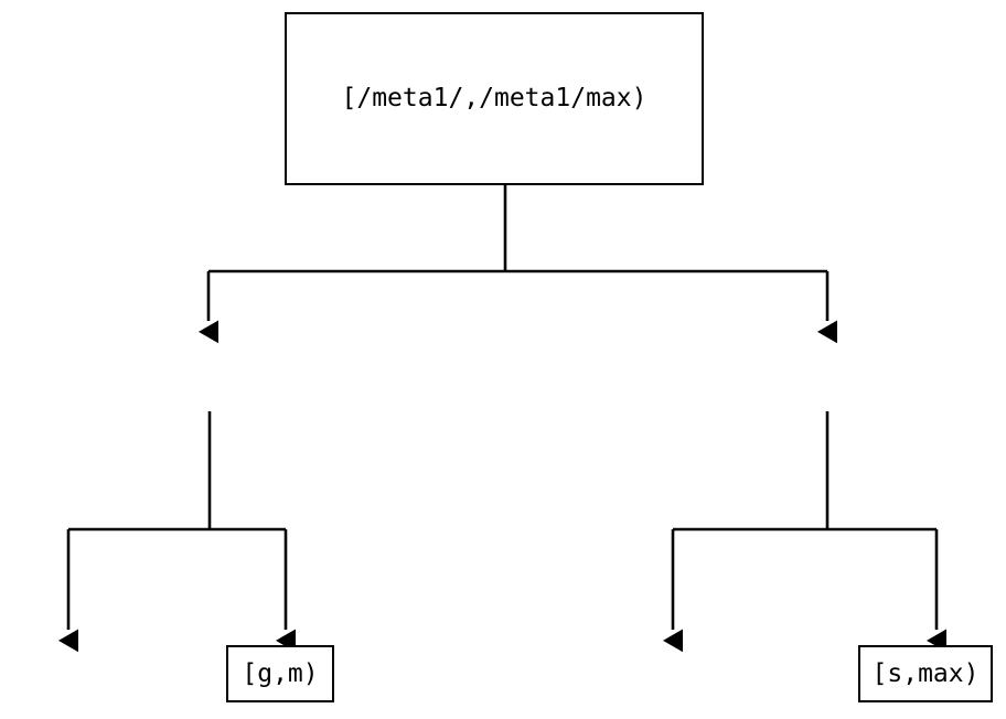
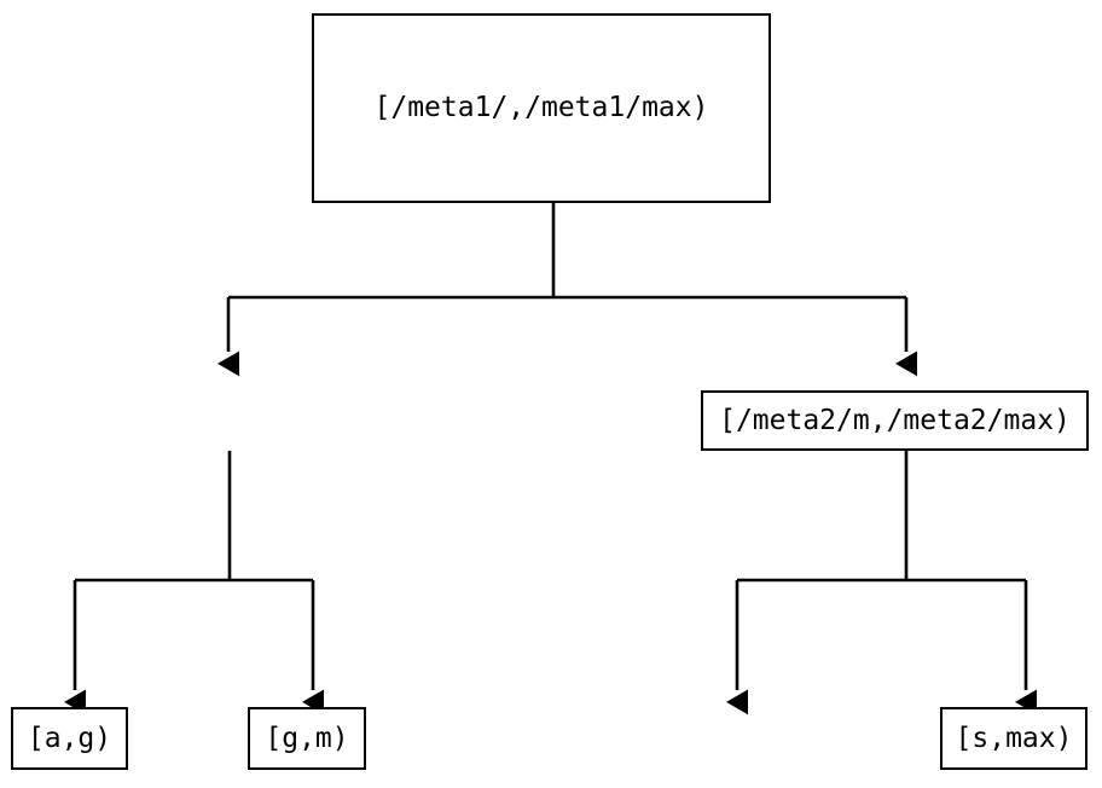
  [/meta1/,/meta1/max)
+ [/meta2/m,/meta2/max)
+ [a,g)
  [g,m)
  [s,max)
